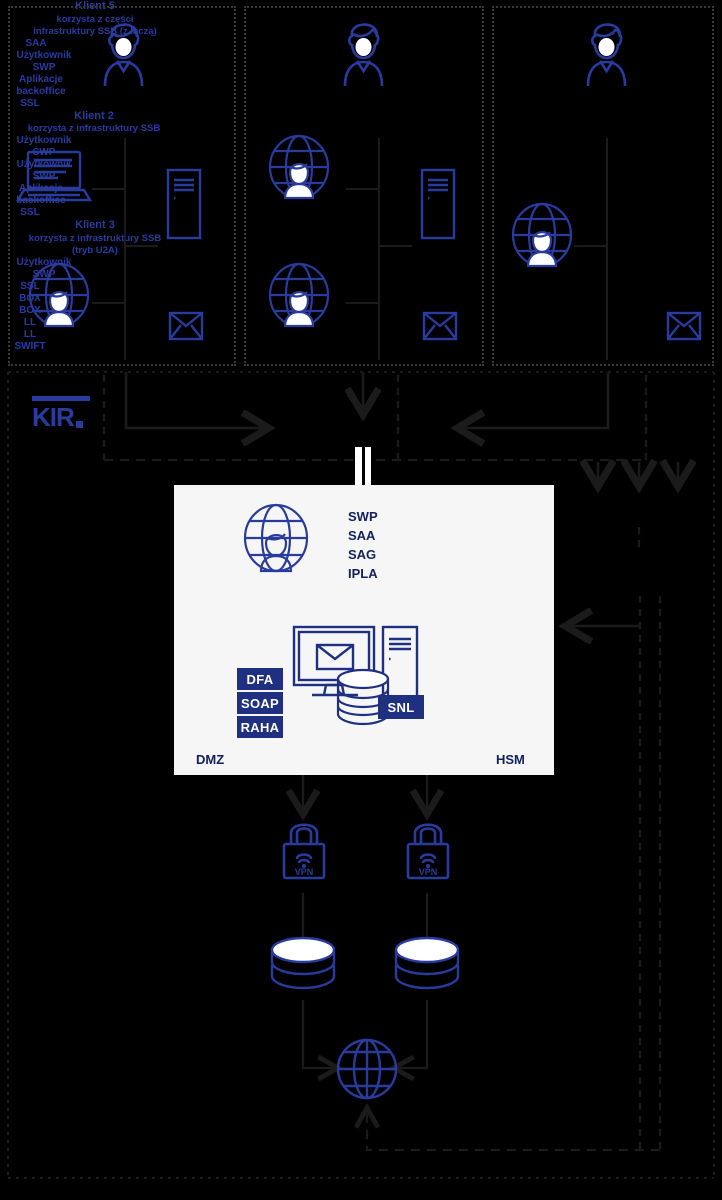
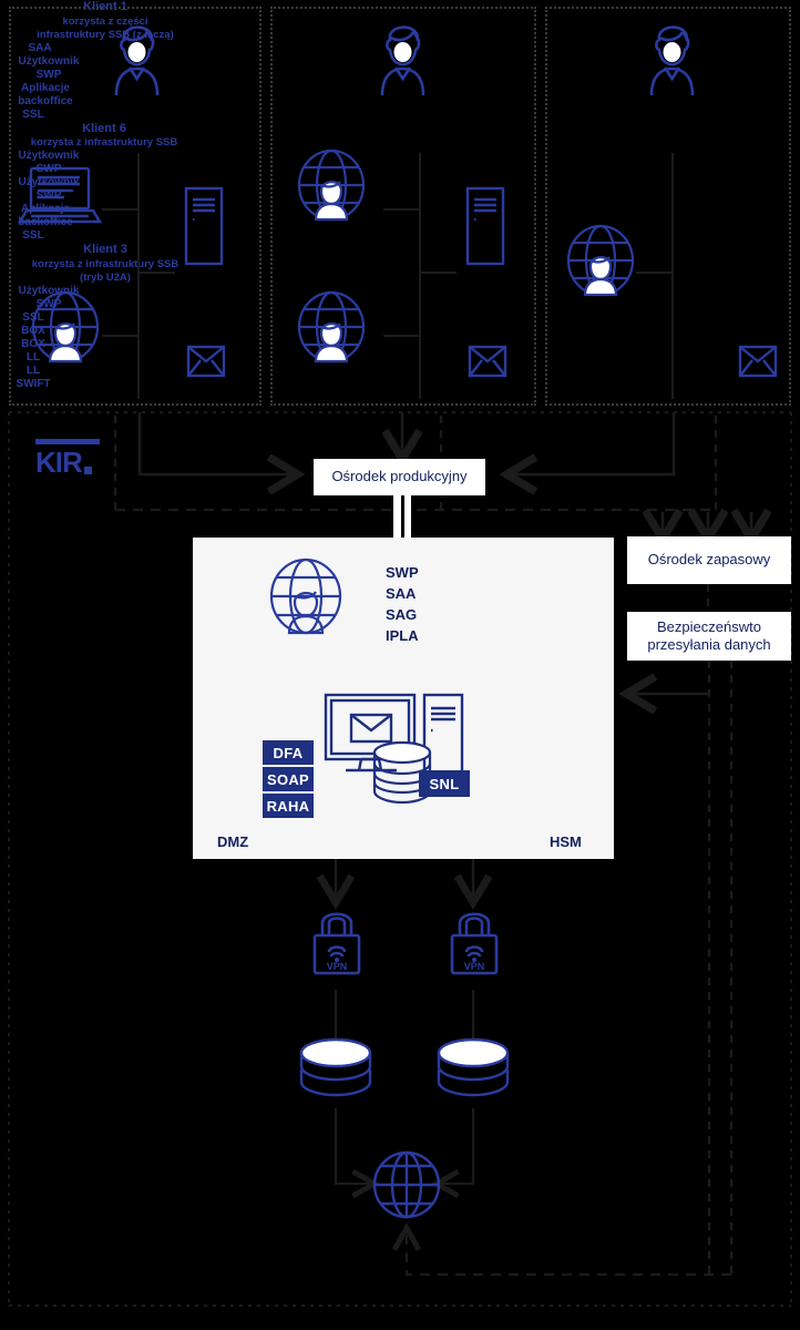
- Klient 5
+ Klient 1
  korzysta z części
  infrastruktury SSB (zczą)
  SAA
  Użytkownik
  SWP
  Aplikacje
  backoffice
  SSL
- Klient 2
+ Klient 6
  korzysta z infrastruktury SSB
  Użytkownik
  Użytkownik
  SWP
  SSL
  Klient 3
  korzysta z infrastruktury SSB
  (tryb U2A)
  Użytkownik
  SWP
  KIR
+ Ośrodek produkcyjny
+ Ośrodek zapasowy
+ Bezpieczeńswto
+ przesyłania danych
  SWP
  SAA
  SAG
  IPLA
  SNL
  DFA
  SOAP
  RAHA
  DMZ
  HSM
  VPN
  VPN
  LL
  LL
  SWIFT
